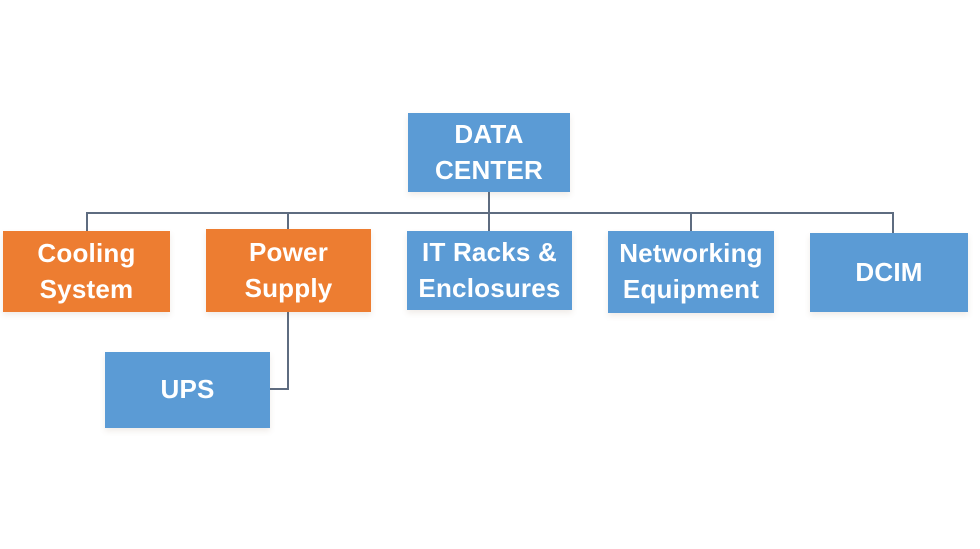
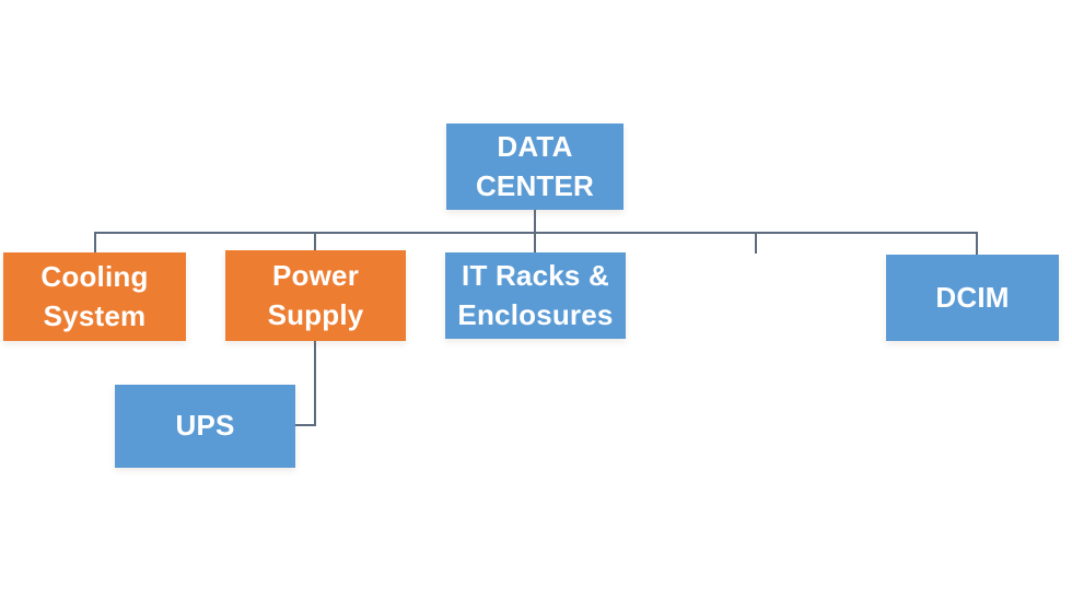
  DATA
  CENTER
  Cooling
  System
  Power
  Supply
  IT Racks &
  Enclosures
- Networking
- Equipment
  DCIM
  UPS
